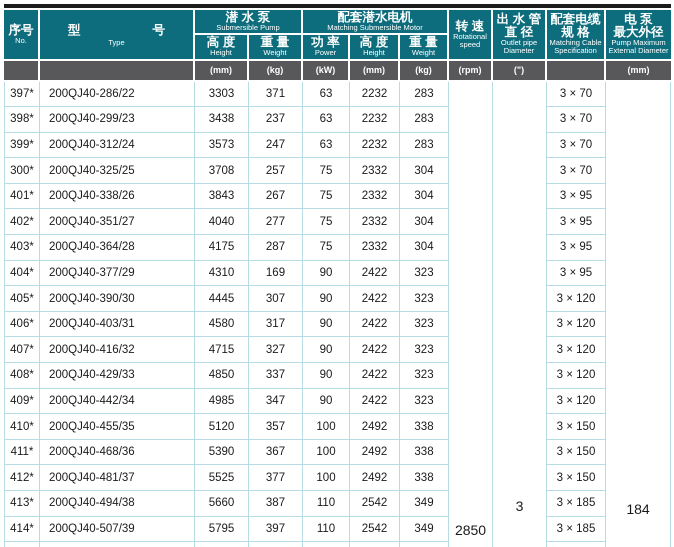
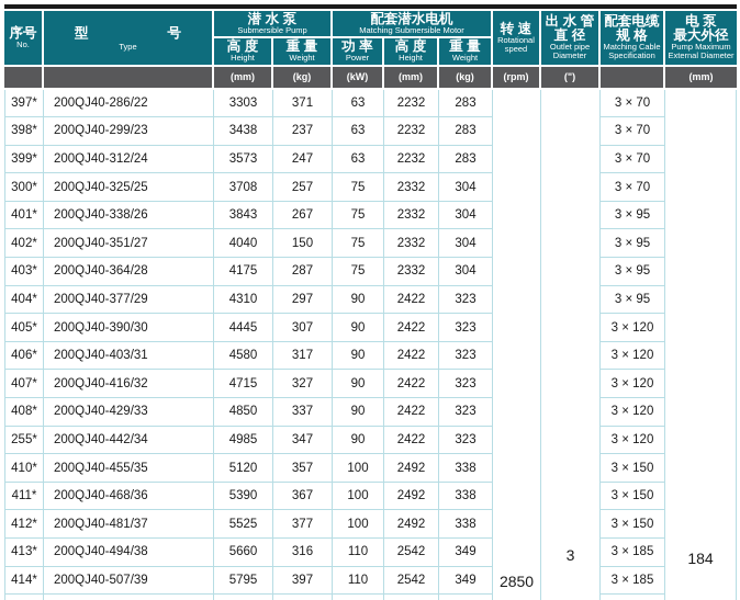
  序号 No.	型 号 Type	潜 水 泵 Submersible Pump	配套潜水电机 Matching Submersible Motor	转 速 Rotational speed	出 水 管 直 径 Outlet pipe Diameter	配套电缆 规 格 Matching Cable Specification	电 泵 最大外径 Pump Maximum External Diameter
  高 度 Height	重 量 Weight	功 率 Power	高 度 Height	重 量 Weight
  		(mm)	(kg)	(kW)	(mm)	(kg)	(rpm)	(")		(mm)
  397*	200QJ40-286/22	3303	371	63	2232	283	2850	3	3 × 70	184
  398*	200QJ40-299/23	3438	237	63	2232	283	3 × 70
  399*	200QJ40-312/24	3573	247	63	2232	283	3 × 70
  300*	200QJ40-325/25	3708	257	75	2332	304	3 × 70
  401*	200QJ40-338/26	3843	267	75	2332	304	3 × 95
- 402*	200QJ40-351/27	4040	277	75	2332	304	3 × 95
+ 402*	200QJ40-351/27	4040	150	75	2332	304	3 × 95
  403*	200QJ40-364/28	4175	287	75	2332	304	3 × 95
- 404*	200QJ40-377/29	4310	169	90	2422	323	3 × 95
+ 404*	200QJ40-377/29	4310	297	90	2422	323	3 × 95
  405*	200QJ40-390/30	4445	307	90	2422	323	3 × 120
  406*	200QJ40-403/31	4580	317	90	2422	323	3 × 120
  407*	200QJ40-416/32	4715	327	90	2422	323	3 × 120
  408*	200QJ40-429/33	4850	337	90	2422	323	3 × 120
- 409*	200QJ40-442/34	4985	347	90	2422	323	3 × 120
+ 255*	200QJ40-442/34	4985	347	90	2422	323	3 × 120
  410*	200QJ40-455/35	5120	357	100	2492	338	3 × 150
  411*	200QJ40-468/36	5390	367	100	2492	338	3 × 150
  412*	200QJ40-481/37	5525	377	100	2492	338	3 × 150
- 413*	200QJ40-494/38	5660	387	110	2542	349	3 × 185
+ 413*	200QJ40-494/38	5660	316	110	2542	349	3 × 185
  414*	200QJ40-507/39	5795	397	110	2542	349	3 × 185
